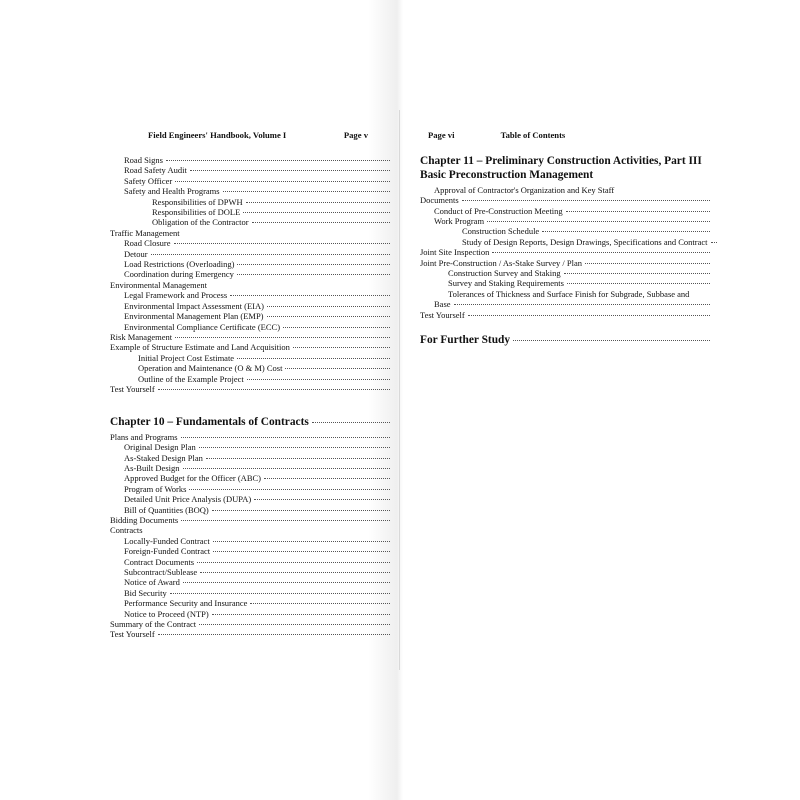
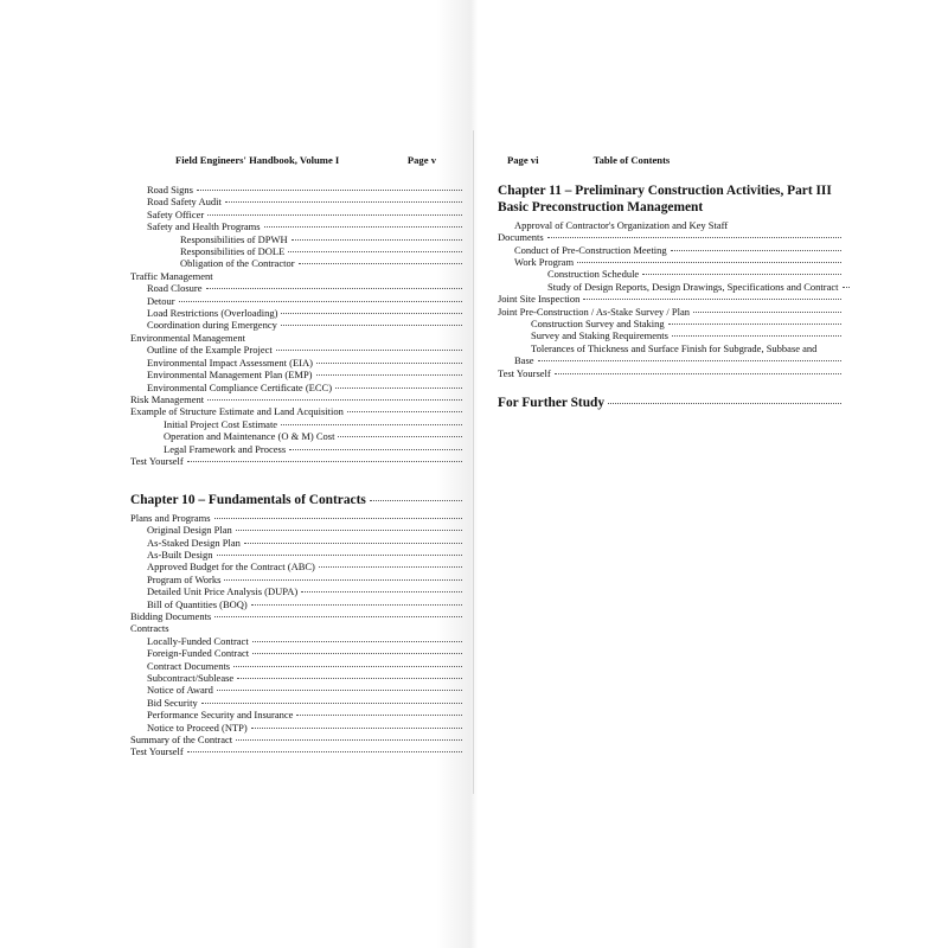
  Field Engineers' Handbook, Volume I
  Page v
  Road Signs
  Road Safety Audit
  Safety Officer
  Safety and Health Programs
  Responsibilities of DPWH
  Responsibilities of DOLE
  Obligation of the Contractor
  Traffic Management
  Road Closure
  Detour
  Load Restrictions (Overloading)
  Coordination during Emergency
  Environmental Management
- Legal Framework and Process
+ Outline of the Example Project
  Environmental Impact Assessment (EIA)
  Environmental Management Plan (EMP)
  Environmental Compliance Certificate (ECC)
  Risk Management
  Example of Structure Estimate and Land Acquisition
  Initial Project Cost Estimate
  Operation and Maintenance (O & M) Cost
- Outline of the Example Project
+ Legal Framework and Process
  Test Yourself
  Chapter 10 – Fundamentals of Contracts
  Plans and Programs
  Original Design Plan
  As-Staked Design Plan
  As-Built Design
- Approved Budget for the Officer (ABC)
+ Approved Budget for the Contract (ABC)
  Program of Works
  Detailed Unit Price Analysis (DUPA)
  Bill of Quantities (BOQ)
  Bidding Documents
  Contracts
  Locally-Funded Contract
  Foreign-Funded Contract
  Contract Documents
  Subcontract/Sublease
  Notice of Award
  Bid Security
  Performance Security and Insurance
  Notice to Proceed (NTP)
  Summary of the Contract
  Test Yourself
  Page vi Table of Contents
  Chapter 11 – Preliminary Construction Activities, Part III
  Basic Preconstruction Management
  Approval of Contractor's Organization and Key Staff
  Documents
  Conduct of Pre-Construction Meeting
  Work Program
  Construction Schedule
  Study of Design Reports, Design Drawings, Specifications and Contract
  Joint Site Inspection
  Joint Pre-Construction / As-Stake Survey / Plan
  Construction Survey and Staking
  Survey and Staking Requirements
  Tolerances of Thickness and Surface Finish for Subgrade, Subbase and
  Base
  Test Yourself
  For Further Study
